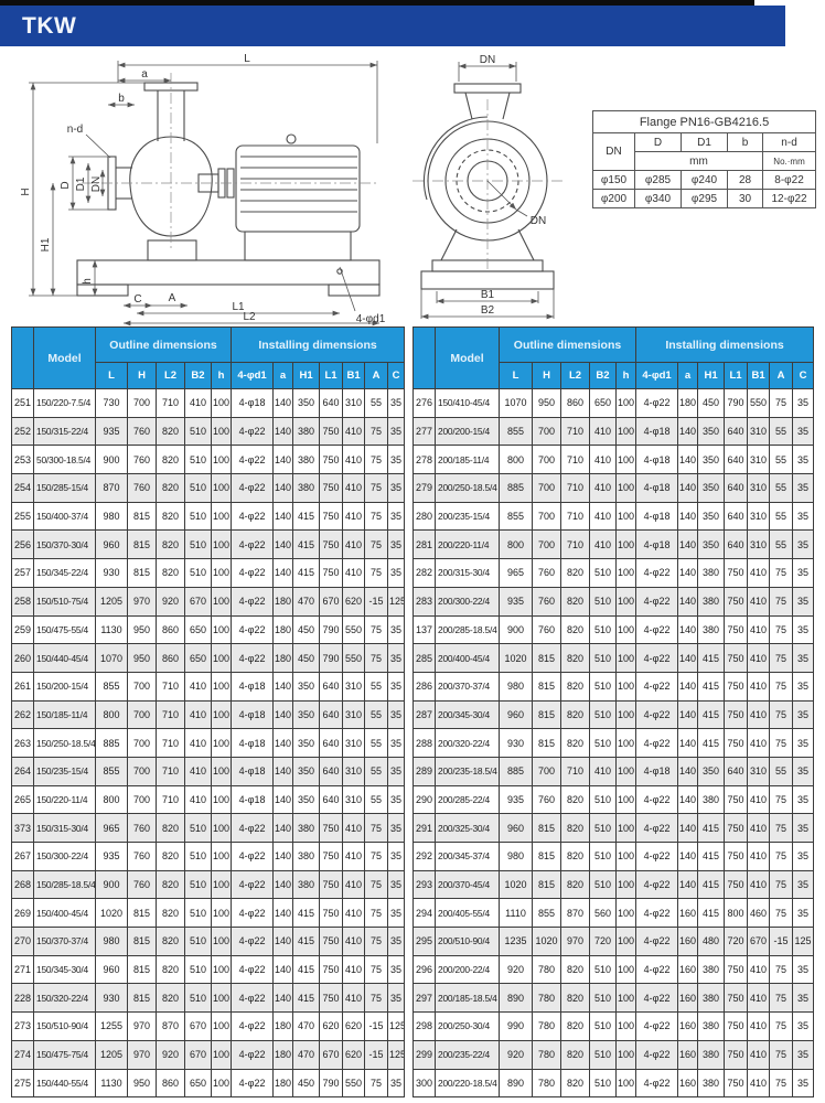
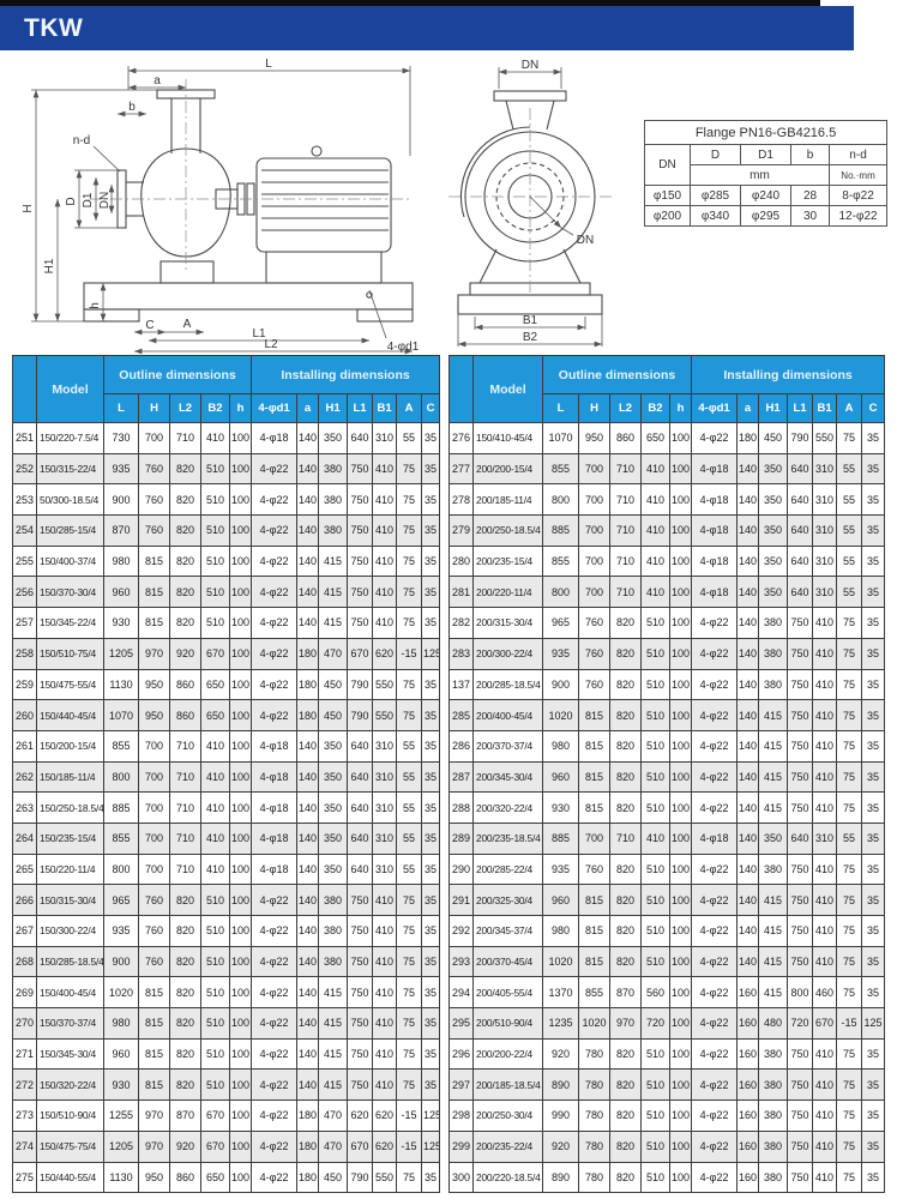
  TKW
  L
  a
  b
  n-d
  C
  A
  L1
  L2
  4-φd1
  DN
  DN
  B1
  B2
  Flange PN16-GB4216.5
  DN	D	D1	b	n-d
  mm	No.·mm
  φ150	φ285	φ240	28	8-φ22
  φ200	φ340	φ295	30	12-φ22
  	Model	Outline dimensions	Installing dimensions
  L	H	L2	B2	h	4-φd1	a	H1	L1	B1	A	C
  251	150/220-7.5/4	730	700	710	410	100	4-φ18	140	350	640	310	55	35
  252	150/315-22/4	935	760	820	510	100	4-φ22	140	380	750	410	75	35
  253	50/300-18.5/4	900	760	820	510	100	4-φ22	140	380	750	410	75	35
  254	150/285-15/4	870	760	820	510	100	4-φ22	140	380	750	410	75	35
  255	150/400-37/4	980	815	820	510	100	4-φ22	140	415	750	410	75	35
  256	150/370-30/4	960	815	820	510	100	4-φ22	140	415	750	410	75	35
  257	150/345-22/4	930	815	820	510	100	4-φ22	140	415	750	410	75	35
  258	150/510-75/4	1205	970	920	670	100	4-φ22	180	470	670	620	-15	125
  259	150/475-55/4	1130	950	860	650	100	4-φ22	180	450	790	550	75	35
  260	150/440-45/4	1070	950	860	650	100	4-φ22	180	450	790	550	75	35
  261	150/200-15/4	855	700	710	410	100	4-φ18	140	350	640	310	55	35
  262	150/185-11/4	800	700	710	410	100	4-φ18	140	350	640	310	55	35
  263	150/250-18.5/4	885	700	710	410	100	4-φ18	140	350	640	310	55	35
  264	150/235-15/4	855	700	710	410	100	4-φ18	140	350	640	310	55	35
  265	150/220-11/4	800	700	710	410	100	4-φ18	140	350	640	310	55	35
- 373	150/315-30/4	965	760	820	510	100	4-φ22	140	380	750	410	75	35
+ 266	150/315-30/4	965	760	820	510	100	4-φ22	140	380	750	410	75	35
  267	150/300-22/4	935	760	820	510	100	4-φ22	140	380	750	410	75	35
  268	150/285-18.5/4	900	760	820	510	100	4-φ22	140	380	750	410	75	35
  269	150/400-45/4	1020	815	820	510	100	4-φ22	140	415	750	410	75	35
  270	150/370-37/4	980	815	820	510	100	4-φ22	140	415	750	410	75	35
  271	150/345-30/4	960	815	820	510	100	4-φ22	140	415	750	410	75	35
- 228	150/320-22/4	930	815	820	510	100	4-φ22	140	415	750	410	75	35
+ 272	150/320-22/4	930	815	820	510	100	4-φ22	140	415	750	410	75	35
  273	150/510-90/4	1255	970	870	670	100	4-φ22	180	470	620	620	-15	125
  274	150/475-75/4	1205	970	920	670	100	4-φ22	180	470	670	620	-15	125
  275	150/440-55/4	1130	950	860	650	100	4-φ22	180	450	790	550	75	35
  	Model	Outline dimensions	Installing dimensions
  L	H	L2	B2	h	4-φd1	a	H1	L1	B1	A	C
  276	150/410-45/4	1070	950	860	650	100	4-φ22	180	450	790	550	75	35
  277	200/200-15/4	855	700	710	410	100	4-φ18	140	350	640	310	55	35
  278	200/185-11/4	800	700	710	410	100	4-φ18	140	350	640	310	55	35
  279	200/250-18.5/4	885	700	710	410	100	4-φ18	140	350	640	310	55	35
  280	200/235-15/4	855	700	710	410	100	4-φ18	140	350	640	310	55	35
  281	200/220-11/4	800	700	710	410	100	4-φ18	140	350	640	310	55	35
  282	200/315-30/4	965	760	820	510	100	4-φ22	140	380	750	410	75	35
  283	200/300-22/4	935	760	820	510	100	4-φ22	140	380	750	410	75	35
  137	200/285-18.5/4	900	760	820	510	100	4-φ22	140	380	750	410	75	35
  285	200/400-45/4	1020	815	820	510	100	4-φ22	140	415	750	410	75	35
  286	200/370-37/4	980	815	820	510	100	4-φ22	140	415	750	410	75	35
  287	200/345-30/4	960	815	820	510	100	4-φ22	140	415	750	410	75	35
  288	200/320-22/4	930	815	820	510	100	4-φ22	140	415	750	410	75	35
  289	200/235-18.5/4	885	700	710	410	100	4-φ18	140	350	640	310	55	35
  290	200/285-22/4	935	760	820	510	100	4-φ22	140	380	750	410	75	35
  291	200/325-30/4	960	815	820	510	100	4-φ22	140	415	750	410	75	35
  292	200/345-37/4	980	815	820	510	100	4-φ22	140	415	750	410	75	35
  293	200/370-45/4	1020	815	820	510	100	4-φ22	140	415	750	410	75	35
- 294	200/405-55/4	1110	855	870	560	100	4-φ22	160	415	800	460	75	35
+ 294	200/405-55/4	1370	855	870	560	100	4-φ22	160	415	800	460	75	35
  295	200/510-90/4	1235	1020	970	720	100	4-φ22	160	480	720	670	-15	125
  296	200/200-22/4	920	780	820	510	100	4-φ22	160	380	750	410	75	35
  297	200/185-18.5/4	890	780	820	510	100	4-φ22	160	380	750	410	75	35
  298	200/250-30/4	990	780	820	510	100	4-φ22	160	380	750	410	75	35
  299	200/235-22/4	920	780	820	510	100	4-φ22	160	380	750	410	75	35
  300	200/220-18.5/4	890	780	820	510	100	4-φ22	160	380	750	410	75	35
